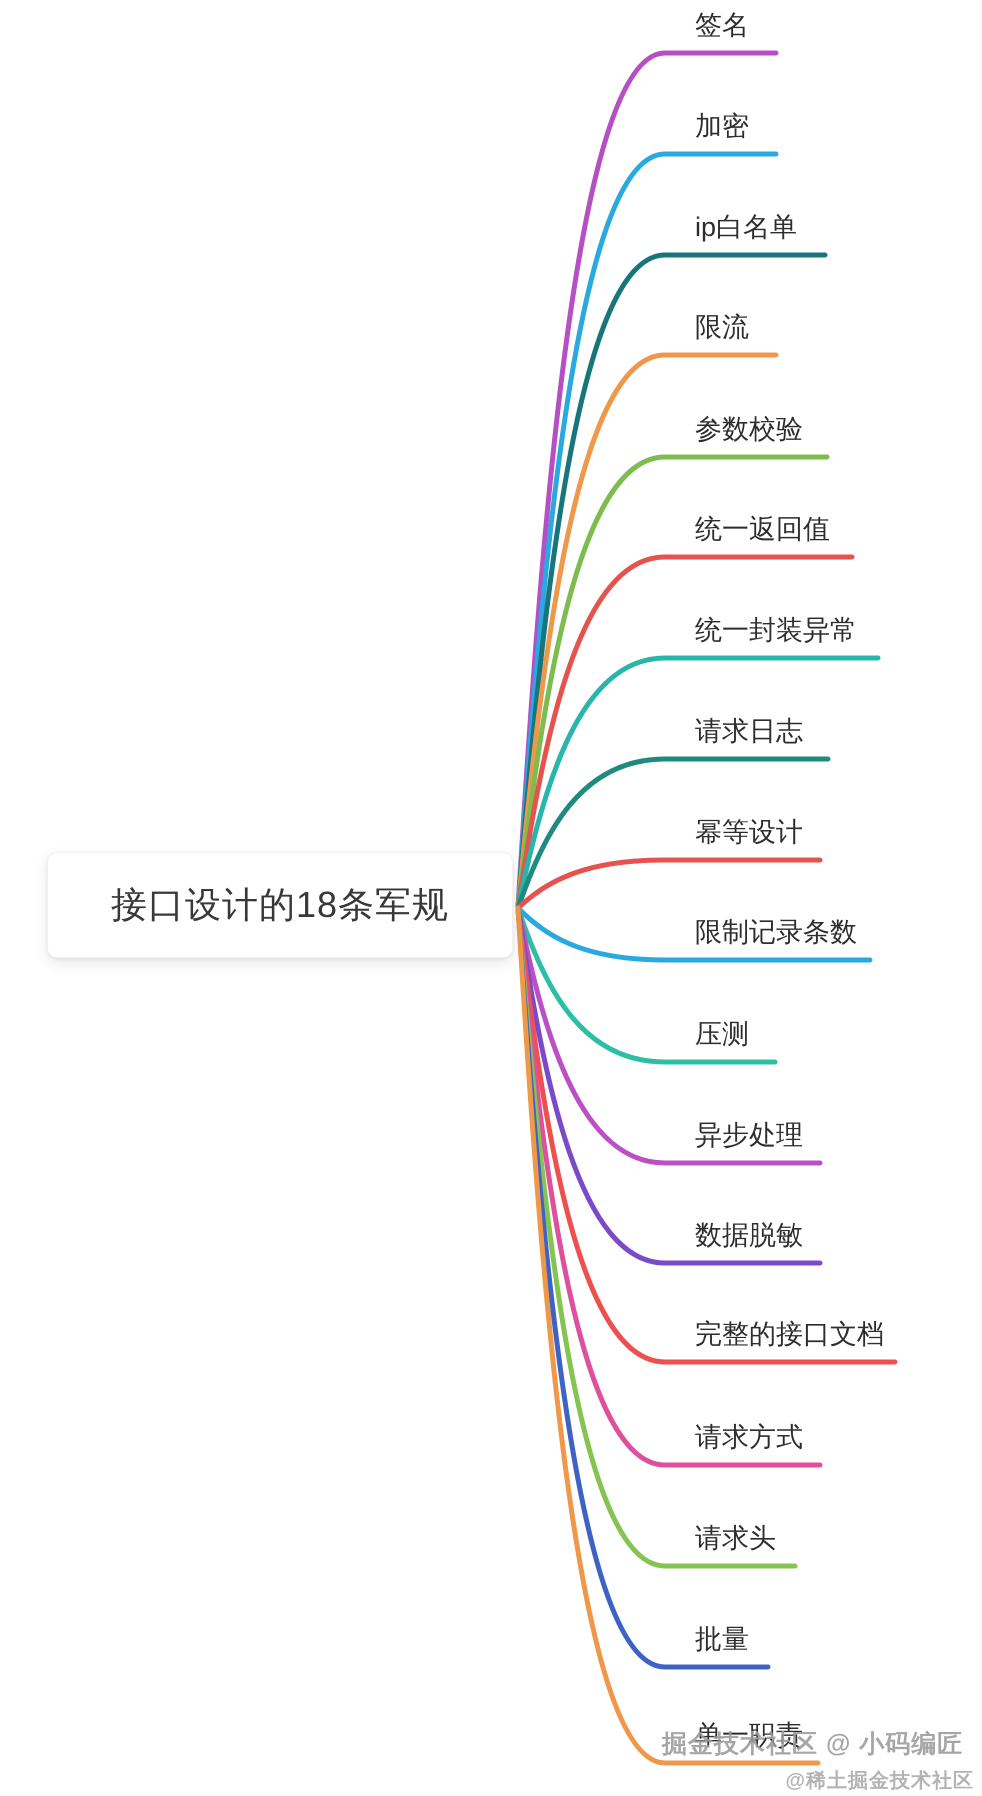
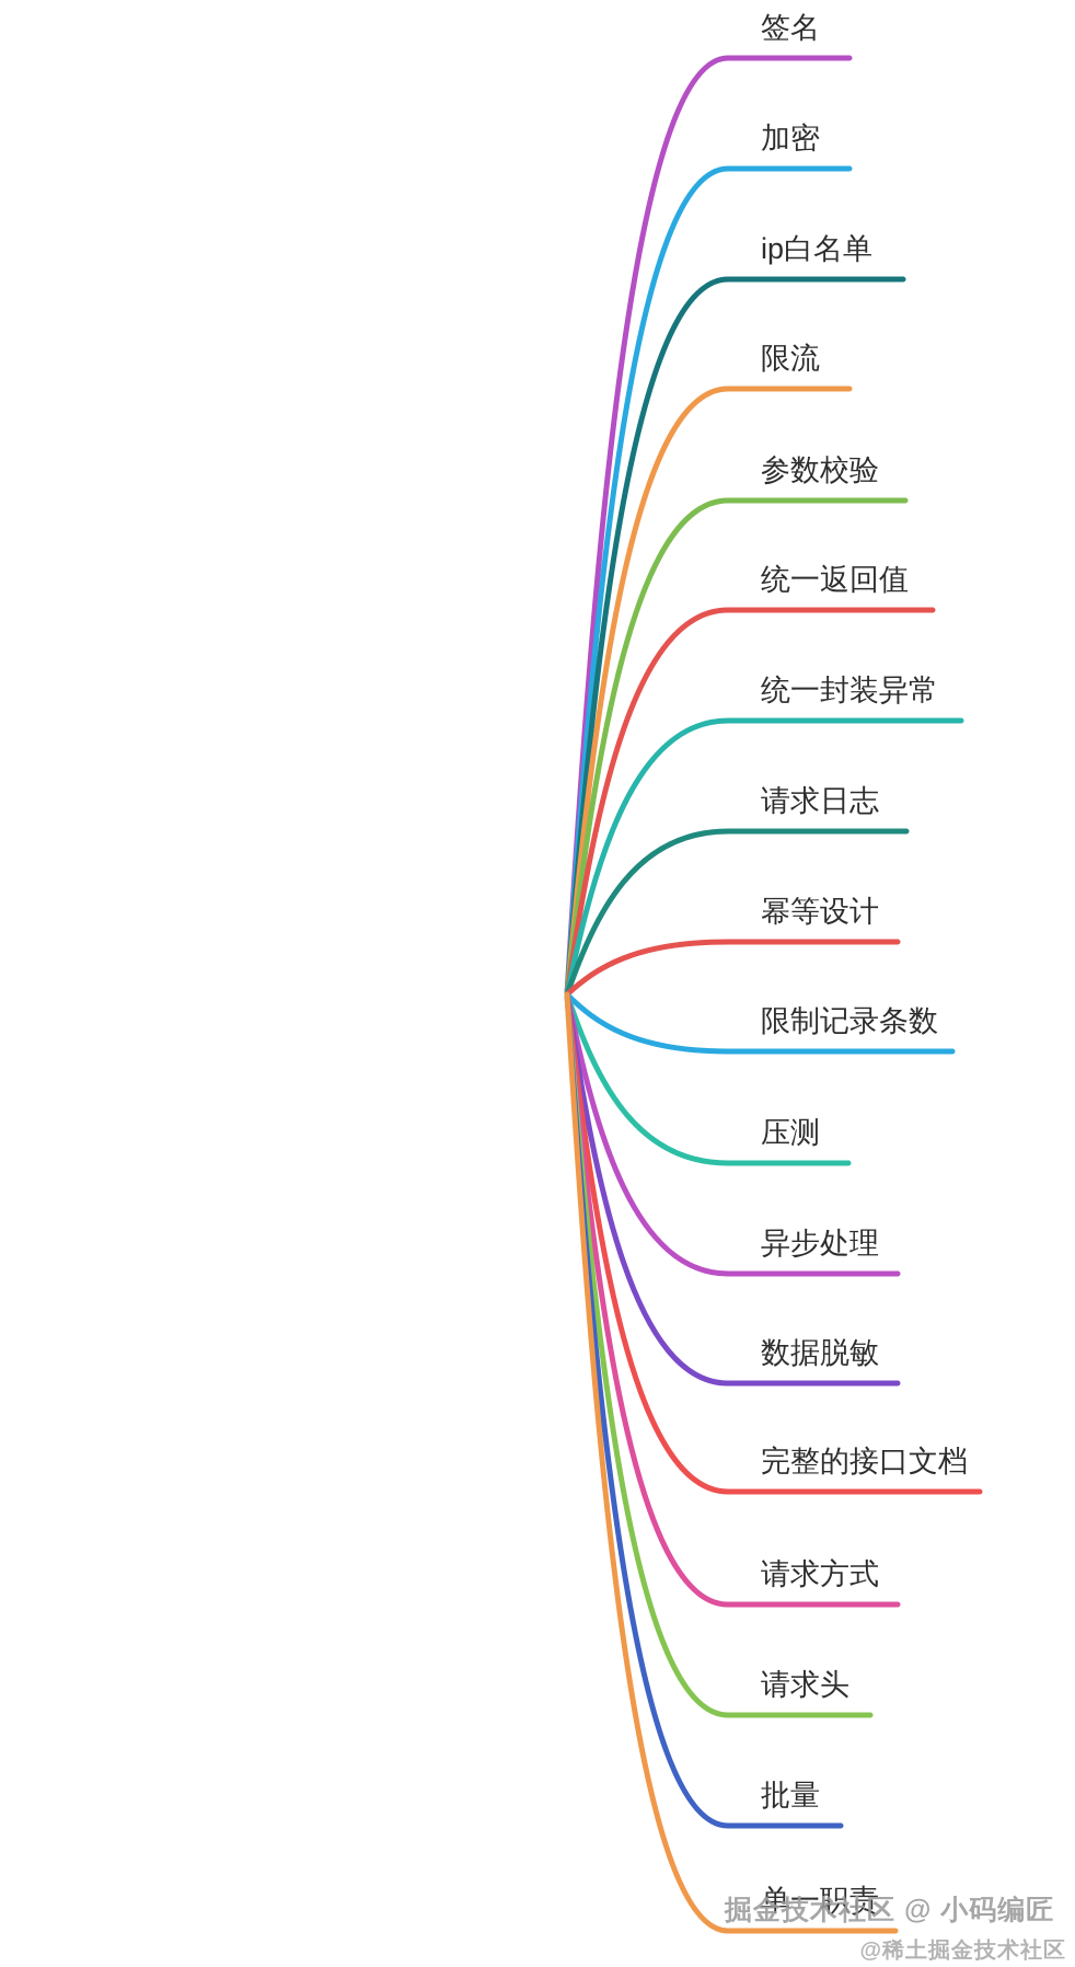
- 接口设计的18条军规
  签名
  加密
  ip白名单
  限流
  参数校验
  统一返回值
  统一封装异常
  请求日志
  幂等设计
  限制记录条数
  压测
  异步处理
  数据脱敏
  完整的接口文档
  请求方式
  请求头
  批量
  单一职责
  掘金技术社区 @ 小码编匠
  @稀土掘金技术社区
